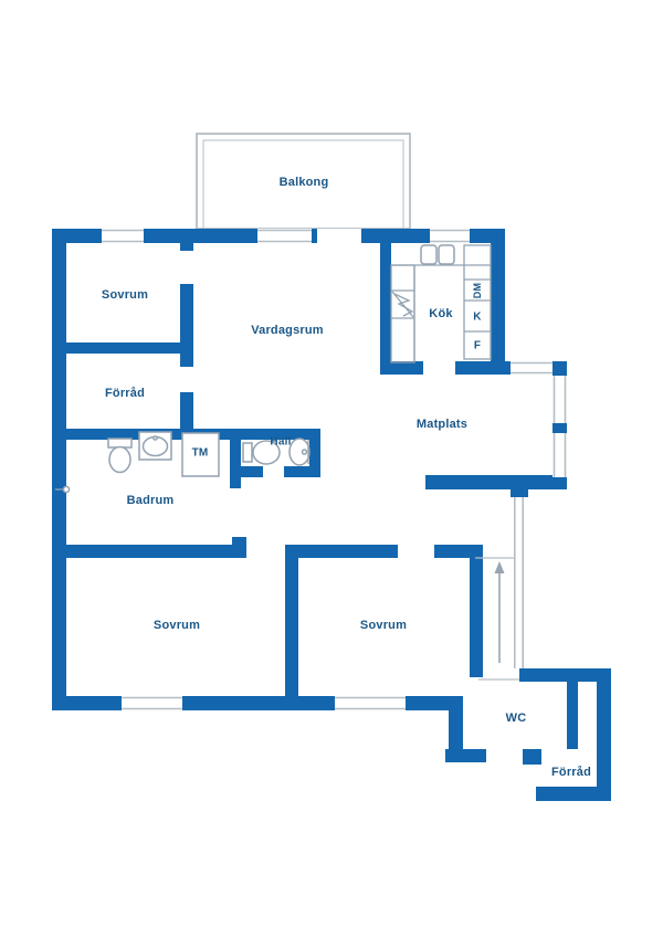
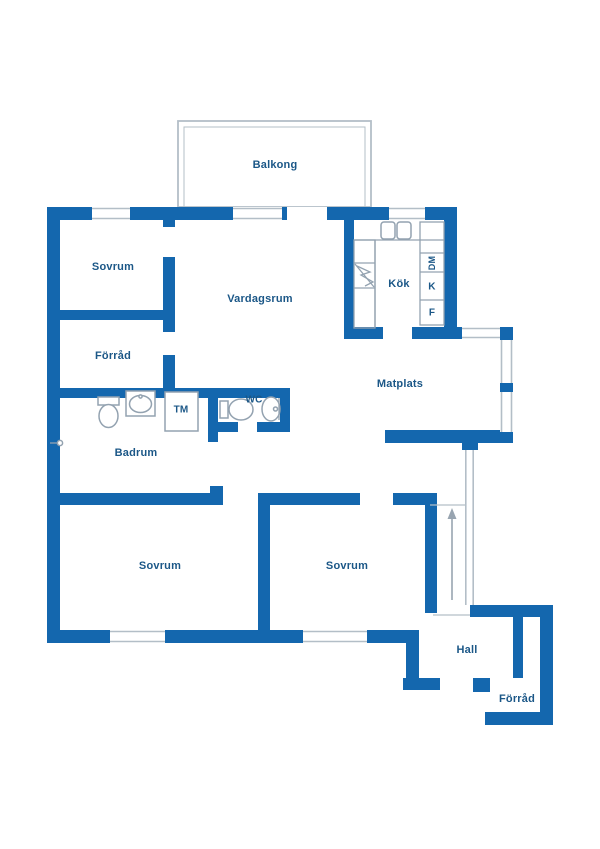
  Balkong
  Sovrum
  Vardagsrum
  Förråd
  Kök
  Matplats
- Hall
+ WC
  Badrum
  Sovrum
  Sovrum
- WC
+ Hall
  Förråd
  TM
  K
  F
